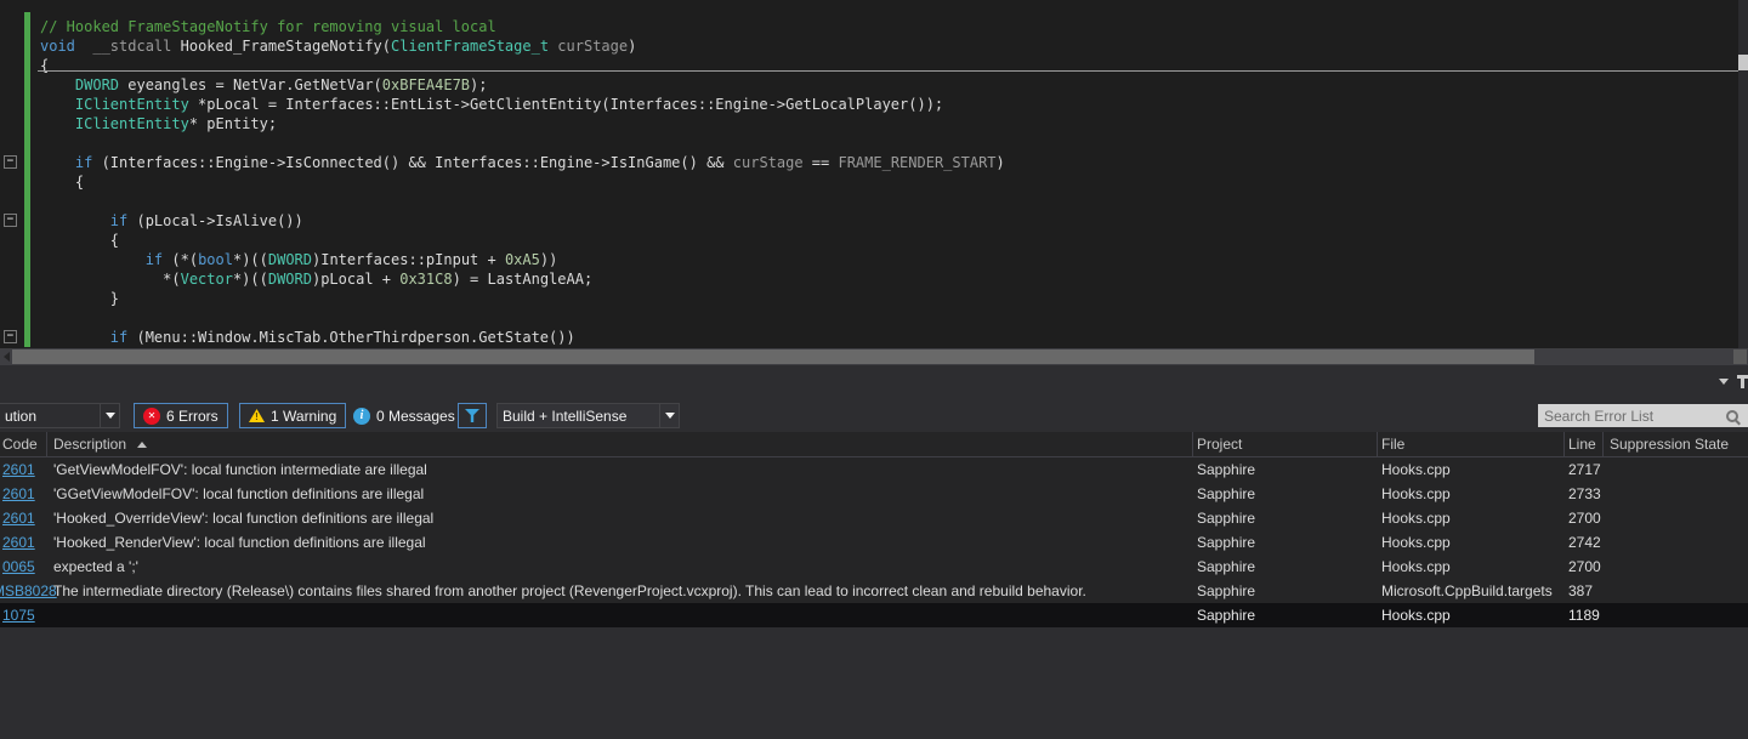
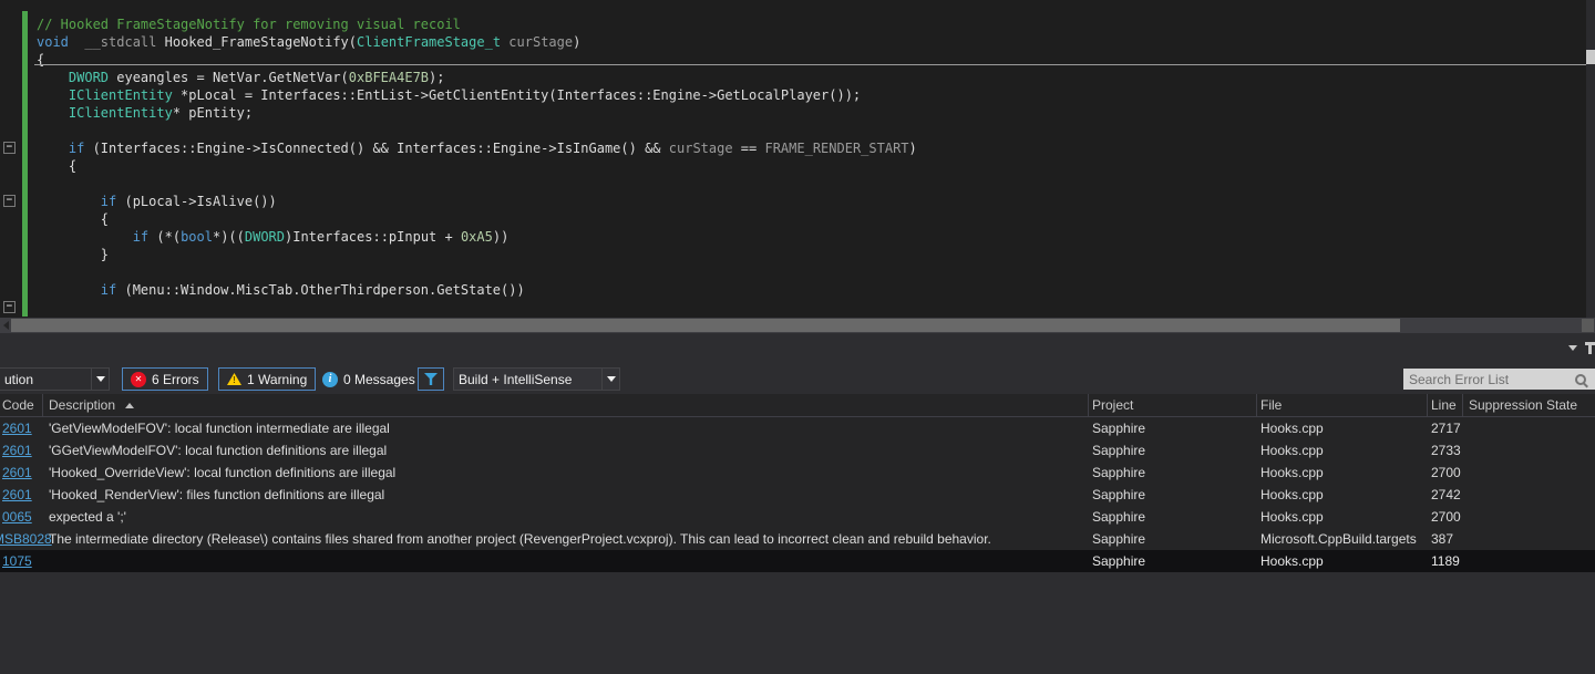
- // Hooked FrameStageNotify for removing visual local
+ // Hooked FrameStageNotify for removing visual recoil
  void __stdcall Hooked_FrameStageNotify(ClientFrameStage_t curStage)
  {
  DWORD eyeangles = NetVar.GetNetVar(0xBFEA4E7B);
  IClientEntity *pLocal = Interfaces::EntList->GetClientEntity(Interfaces::Engine->GetLocalPlayer());
  IClientEntity* pEntity;
  if (Interfaces::Engine->IsConnected() && Interfaces::Engine->IsInGame() && curStage == FRAME_RENDER_START)
  {
  if (pLocal->IsAlive())
  {
  if (*(bool*)((DWORD)Interfaces::pInput + 0xA5))
- *(Vector*)((DWORD)pLocal + 0x31C8) = LastAngleAA;
  }
  if (Menu::Window.MiscTab.OtherThirdperson.GetState())
  −
  −
  −
  ution
  6 Errors
  1 Warning
  0 Messages
  Build + IntelliSense
  Search Error List
  Code
  Description
  Project
  File
  Line
  Suppression State
  2601
  'GetViewModelFOV': local function intermediate are illegal
  Sapphire
  Hooks.cpp
  2717
  2601
  'GGetViewModelFOV': local function definitions are illegal
  Sapphire
  Hooks.cpp
  2733
  2601
  'Hooked_OverrideView': local function definitions are illegal
  Sapphire
  Hooks.cpp
  2700
  2601
- 'Hooked_RenderView': local function definitions are illegal
+ 'Hooked_RenderView': files function definitions are illegal
  Sapphire
  Hooks.cpp
  2742
  0065
  expected a ';'
  Sapphire
  Hooks.cpp
  2700
  SB8028
  The intermediate directory (Release\) contains files shared from another project (RevengerProject.vcxproj). This can lead to incorrect clean and rebuild behavior.
  Sapphire
  Microsoft.CppBuild.targets
  387
  1075
  Sapphire
  Hooks.cpp
  1189
